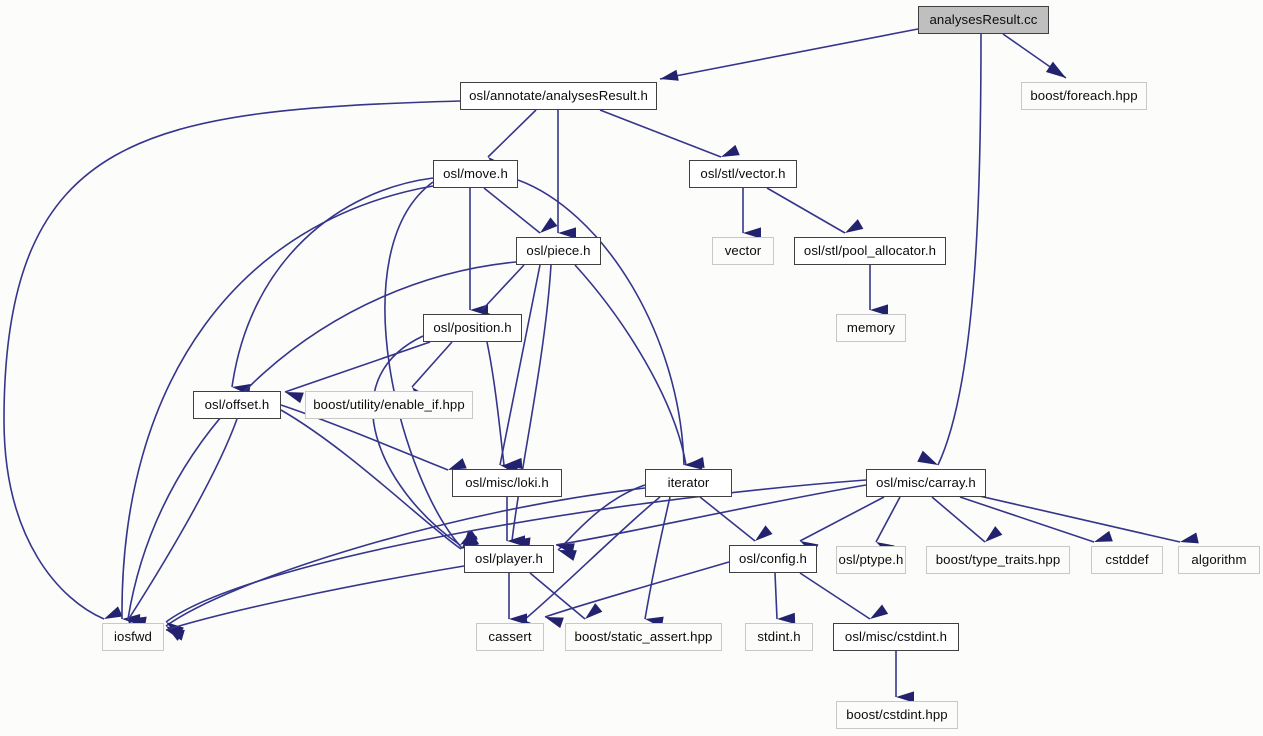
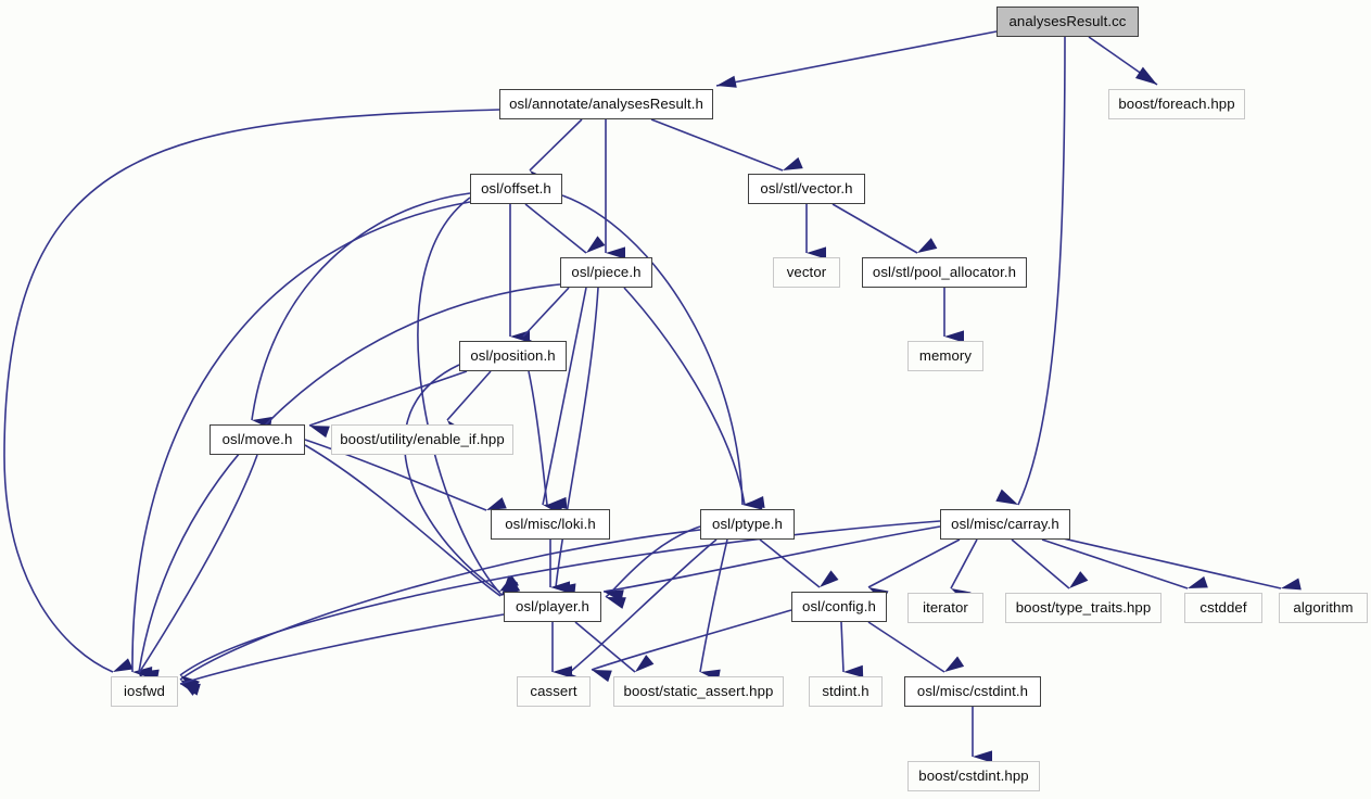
  analysesResult.cc
  boost/foreach.hpp
  osl/annotate/analysesResult.h
- osl/move.h
+ osl/offset.h
  osl/stl/vector.h
  osl/piece.h
  vector
  osl/stl/pool_allocator.h
  osl/position.h
  memory
- osl/offset.h
+ osl/move.h
  boost/utility/enable_if.hpp
  osl/misc/loki.h
- iterator
+ osl/ptype.h
  osl/misc/carray.h
  osl/player.h
  osl/config.h
- osl/ptype.h
+ iterator
  boost/type_traits.hpp
  cstddef
  algorithm
  iosfwd
  cassert
  boost/static_assert.hpp
  stdint.h
  osl/misc/cstdint.h
  boost/cstdint.hpp
